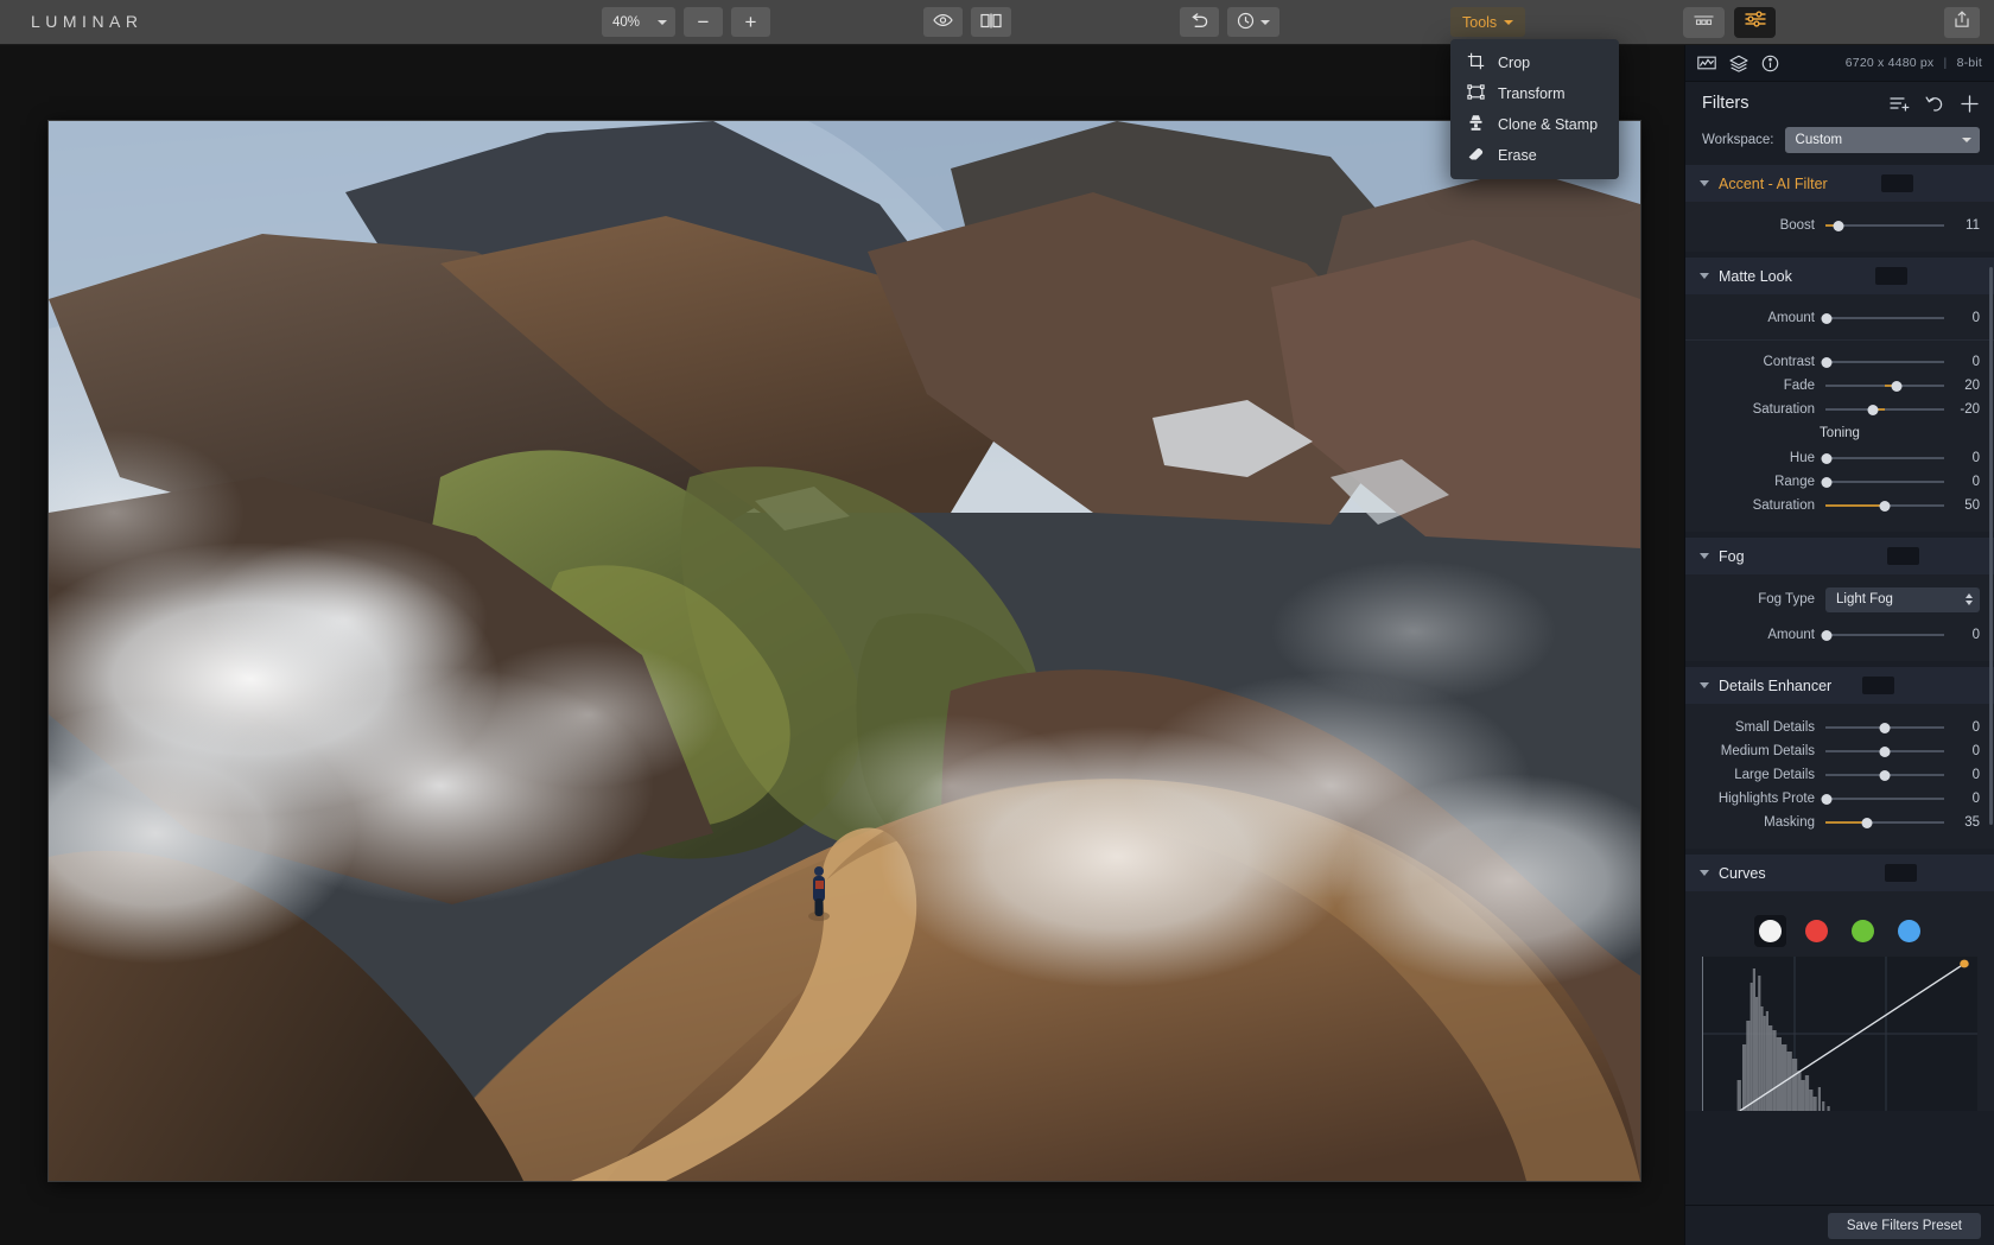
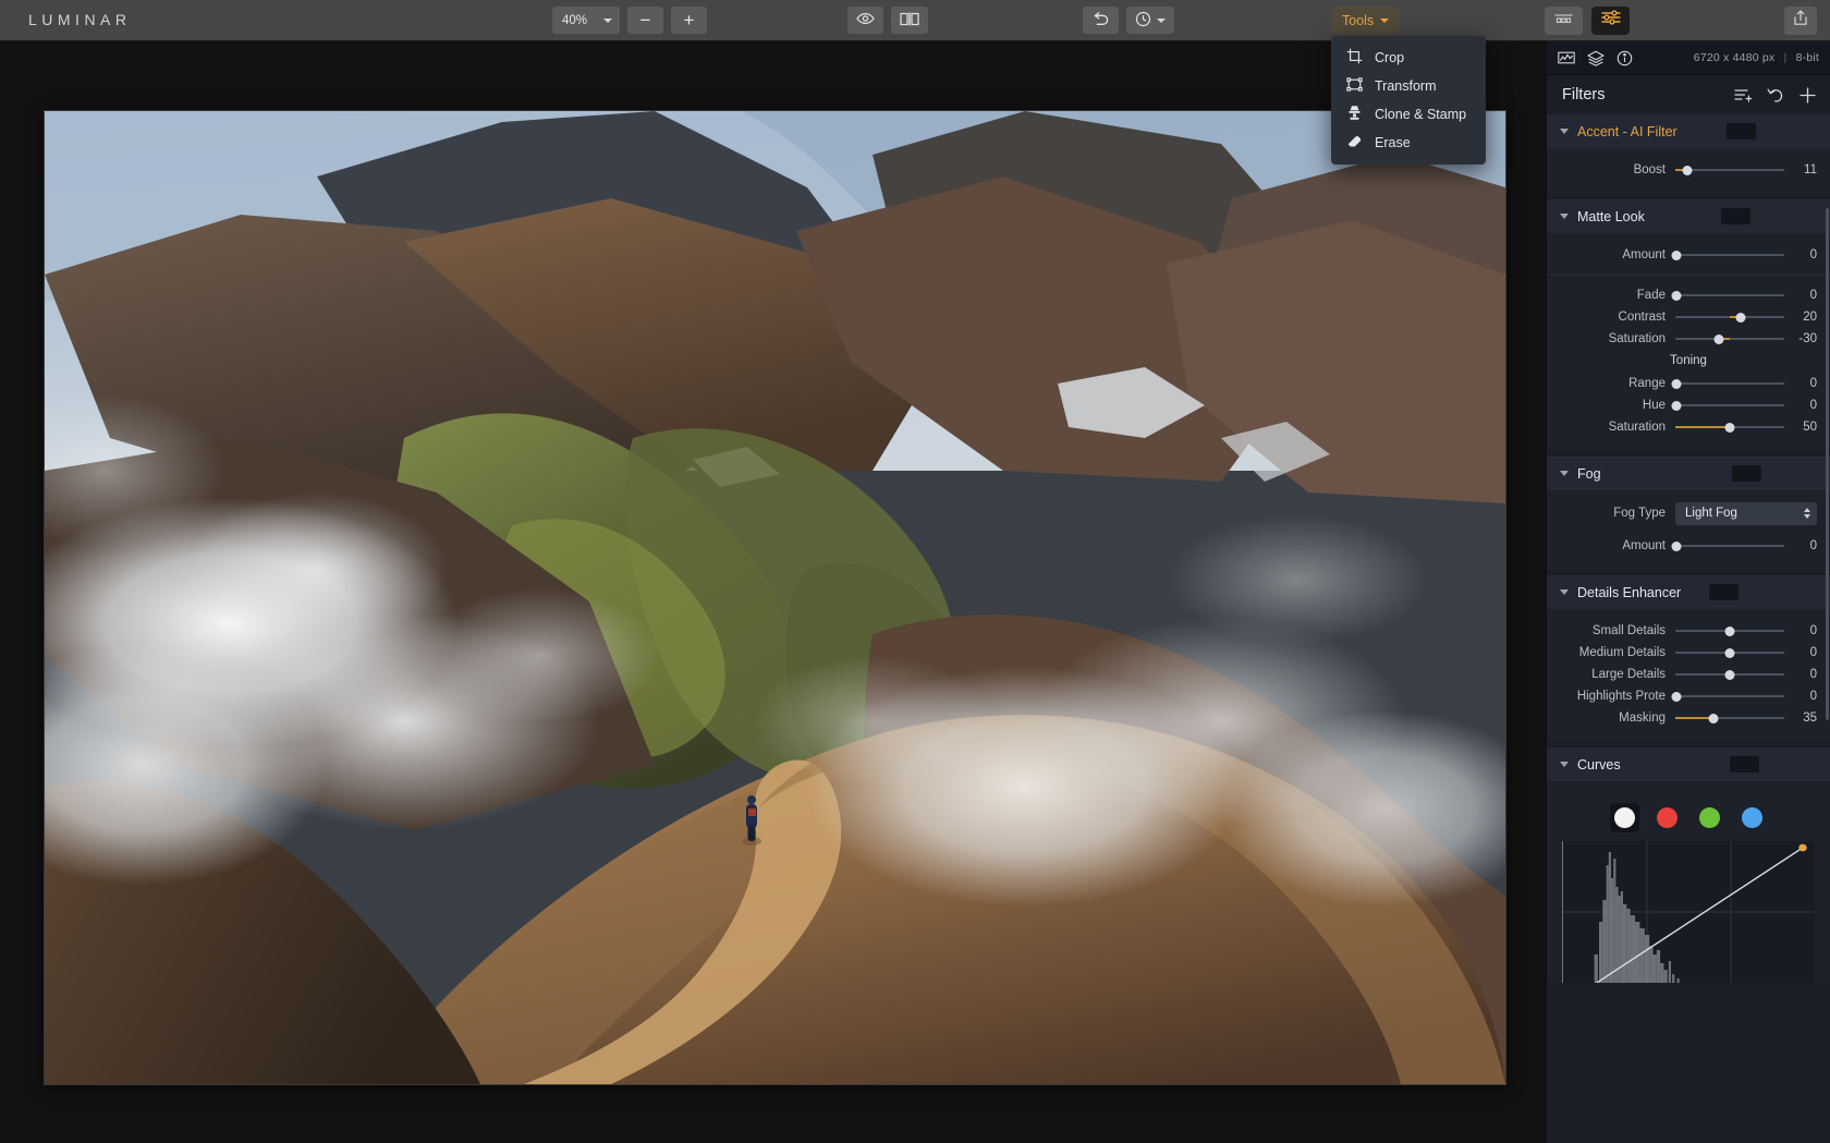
  LUMINAR
  40%
  −
  +
  Tools
  Crop
  Transform
  Clone & Stamp
  Erase
  6720 x 4480 px | 8-bit
  Filters
- Workspace:
- Custom
  Accent - AI Filter
  Boost
  11
  Matte Look
  Amount
  0
- Contrast
+ Fade
  0
- Fade
+ Contrast
  20
  Saturation
- -20
+ -30
  Toning
- Hue
+ Range
  0
- Range
+ Hue
  0
  Saturation
  50
  Fog
  Fog Type
  Light Fog
  Amount
  0
  Details Enhancer
  Small Details
  0
  Medium Details
  0
  Large Details
  0
  Highlights Prote
  0
  Masking
  35
  Curves
- Save Filters Preset
